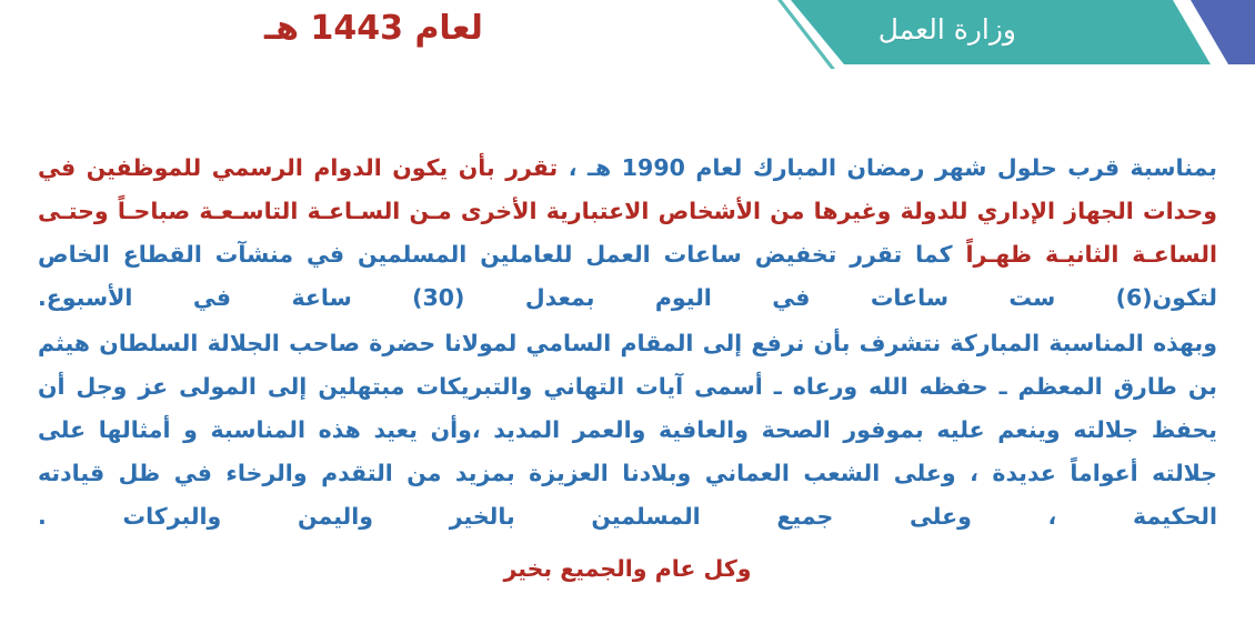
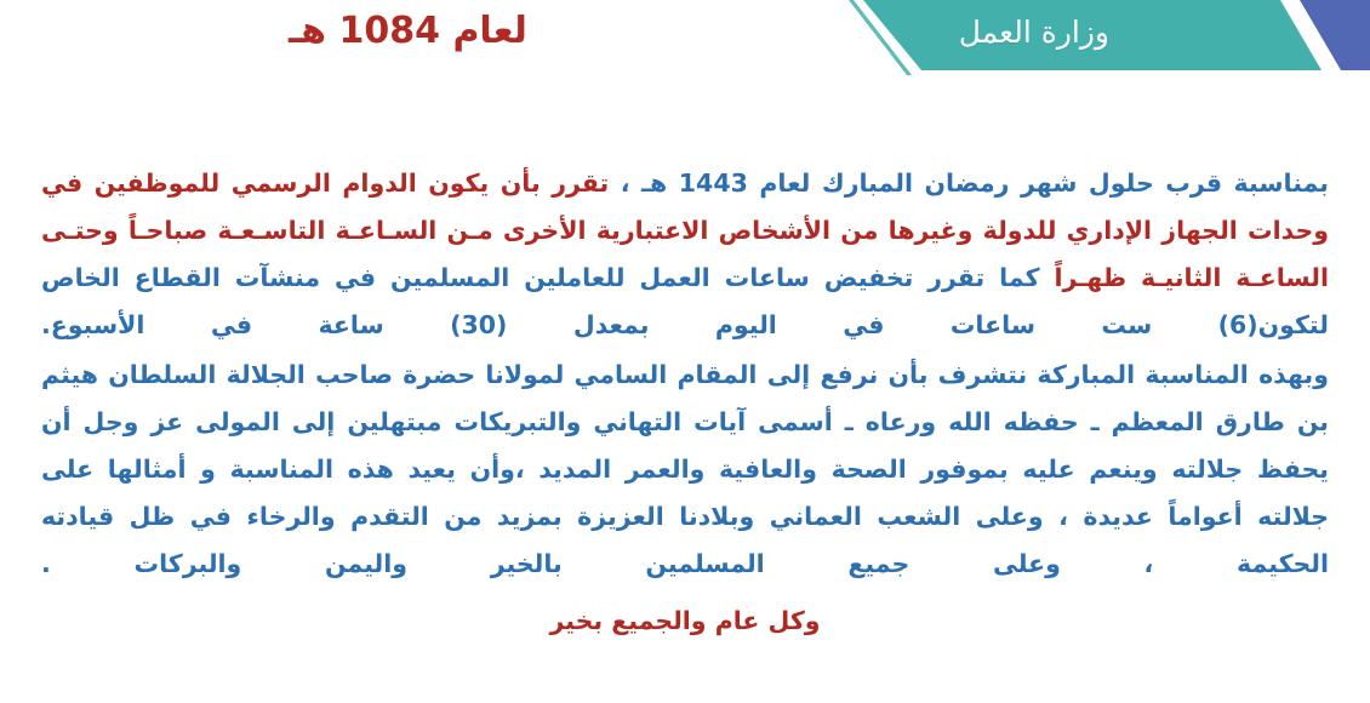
  وزارة العمل
- لعام 1443 هـ
+ لعام 1084 هـ
- بمناسبة قرب حلول شهر رمضان المبارك لعام 1990 هـ ، تقرر بأن يكون الدوام الرسمي للموظفين في وحدات الجهاز الإداري للدولة وغيرها من الأشخاص الاعتبارية الأخرى مـن السـاعـة التاسـعـة صباحـاً وحتـى الساعـة الثانيـة ظهـراً كما تقرر تخفيض ساعات العمل للعاملين المسلمين في منشآت القطاع الخاص لتكون(6) ست ساعات في اليوم بمعدل (30) ساعة في الأسبوع.
+ بمناسبة قرب حلول شهر رمضان المبارك لعام 1443 هـ ، تقرر بأن يكون الدوام الرسمي للموظفين في وحدات الجهاز الإداري للدولة وغيرها من الأشخاص الاعتبارية الأخرى مـن السـاعـة التاسـعـة صباحـاً وحتـى الساعـة الثانيـة ظهـراً كما تقرر تخفيض ساعات العمل للعاملين المسلمين في منشآت القطاع الخاص لتكون(6) ست ساعات في اليوم بمعدل (30) ساعة في الأسبوع.
  وبهذه المناسبة المباركة نتشرف بأن نرفع إلى المقام السامي لمولانا حضرة صاحب الجلالة السلطان هيثم بن طارق المعظم ـ حفظه الله ورعاه ـ أسمى آيات التهاني والتبريكات مبتهلين إلى المولى عز وجل أن يحفظ جلالته وينعم عليه بموفور الصحة والعافية والعمر المديد ،وأن يعيد هذه المناسبة و أمثالها على جلالته أعواماً عديدة ، وعلى الشعب العماني وبلادنا العزيزة بمزيد من التقدم والرخاء في ظل قيادته الحكيمة ، وعلى جميع المسلمين بالخير واليمن والبركات .
  وكل عام والجميع بخير
